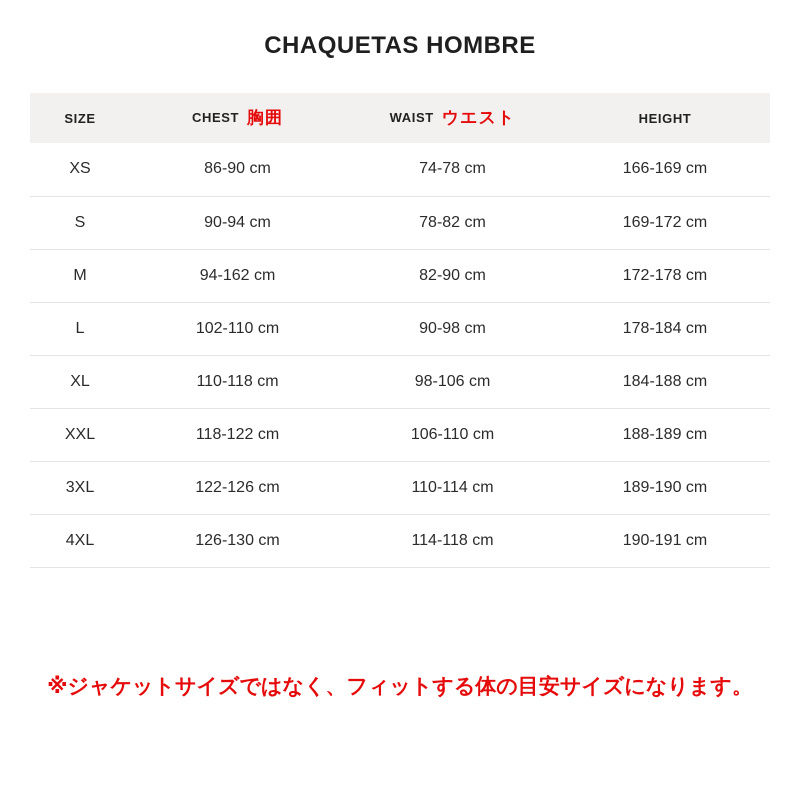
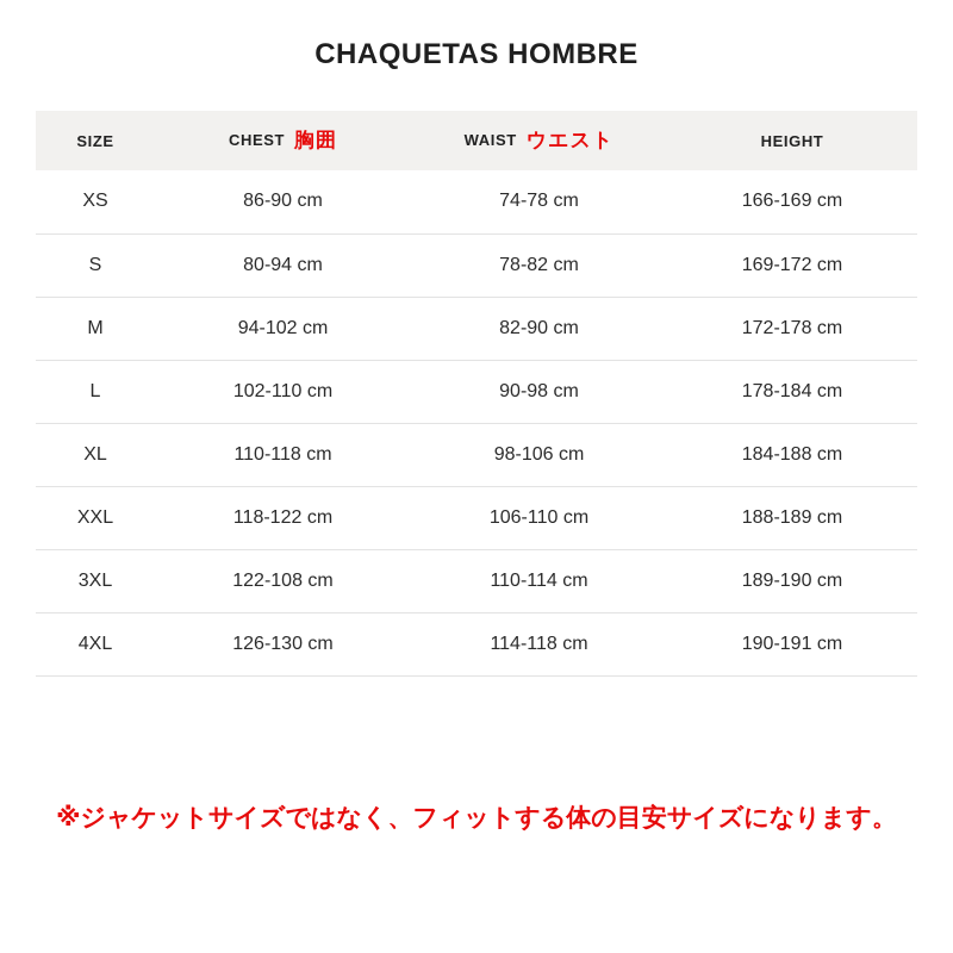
  CHAQUETAS HOMBRE
  SIZE	CHEST 胸囲	WAIST ウエスト	HEIGHT
  XS	86-90 cm	74-78 cm	166-169 cm
- S	90-94 cm	78-82 cm	169-172 cm
+ S	80-94 cm	78-82 cm	169-172 cm
- M	94-162 cm	82-90 cm	172-178 cm
+ M	94-102 cm	82-90 cm	172-178 cm
  L	102-110 cm	90-98 cm	178-184 cm
  XL	110-118 cm	98-106 cm	184-188 cm
  XXL	118-122 cm	106-110 cm	188-189 cm
- 3XL	122-126 cm	110-114 cm	189-190 cm
+ 3XL	122-108 cm	110-114 cm	189-190 cm
  4XL	126-130 cm	114-118 cm	190-191 cm
  ※ジャケットサイズではなく、フィットする体の目安サイズになります。
